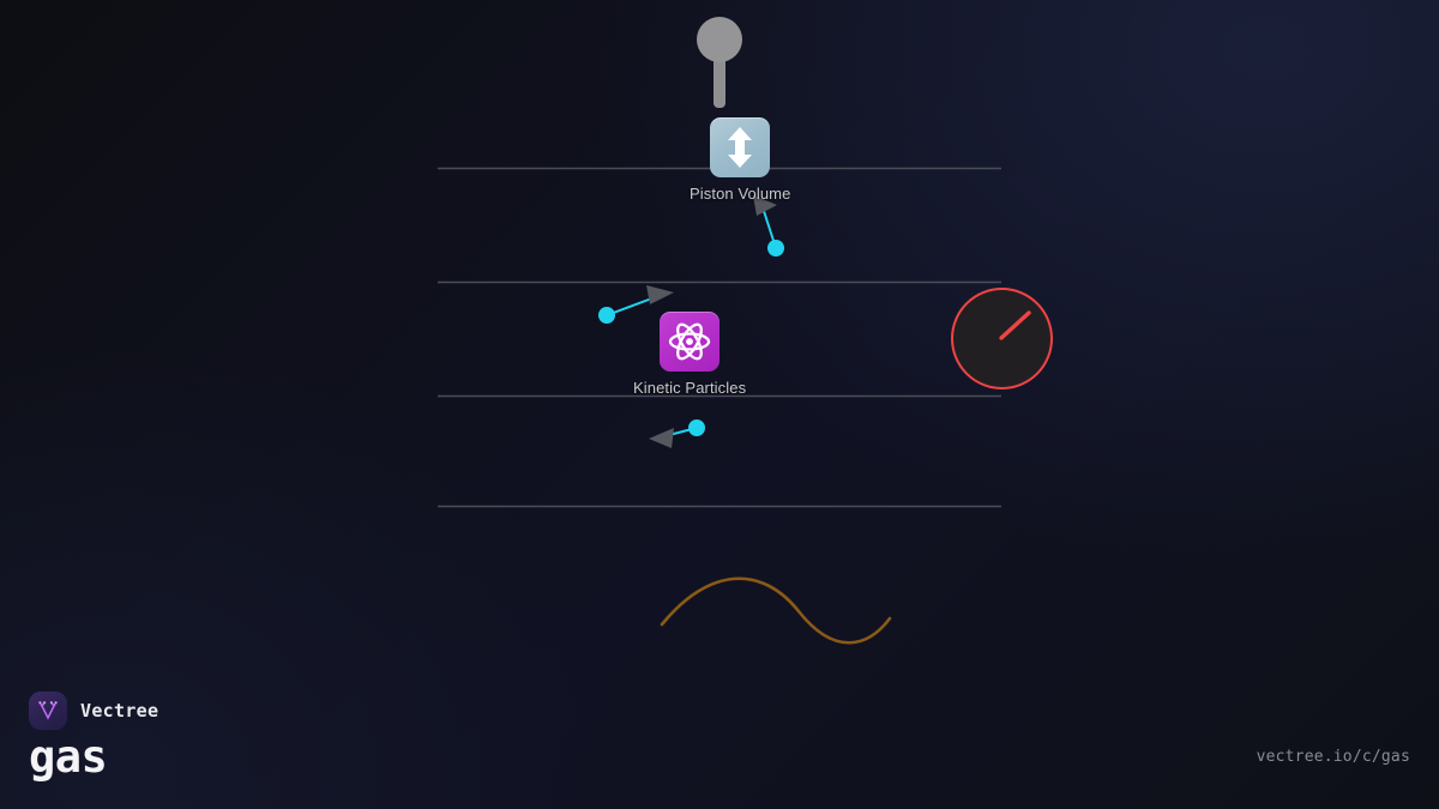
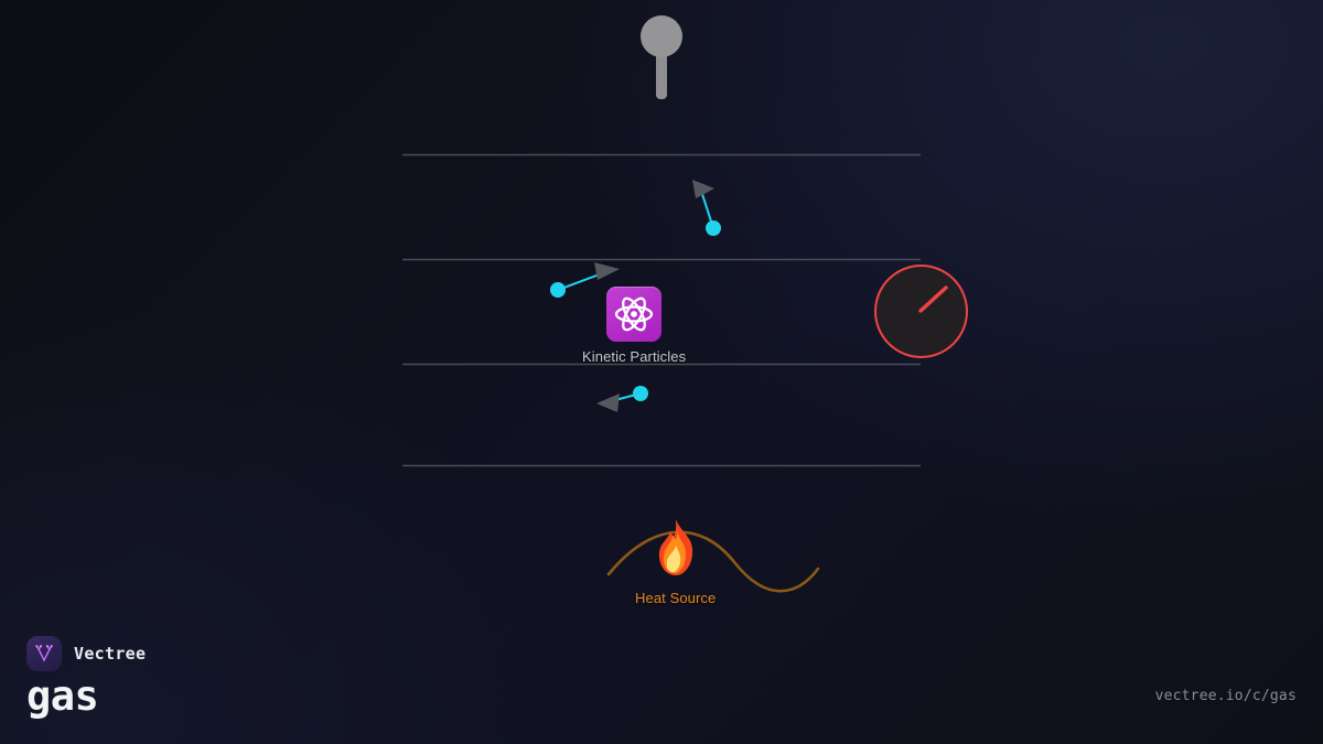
- Piston Volume
  Kinetic Particles
+ Heat Source
  Vectree
  gas
  vectree.io/c/gas
